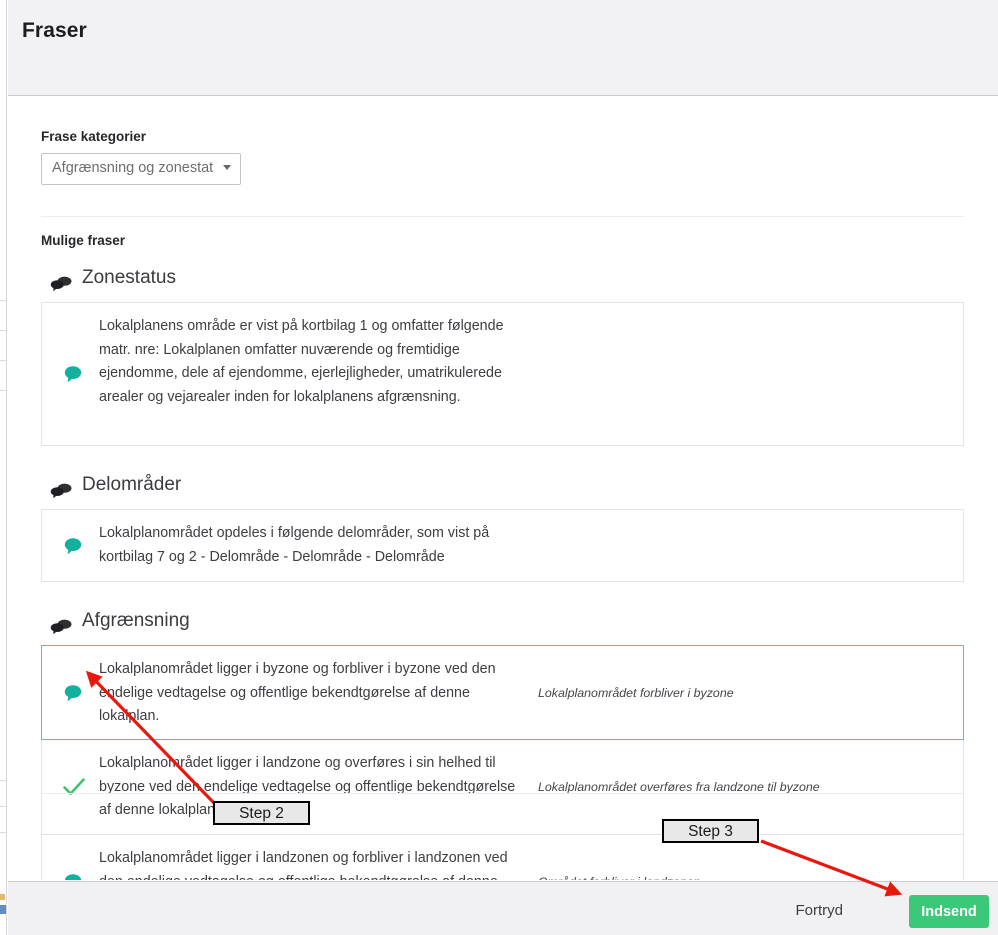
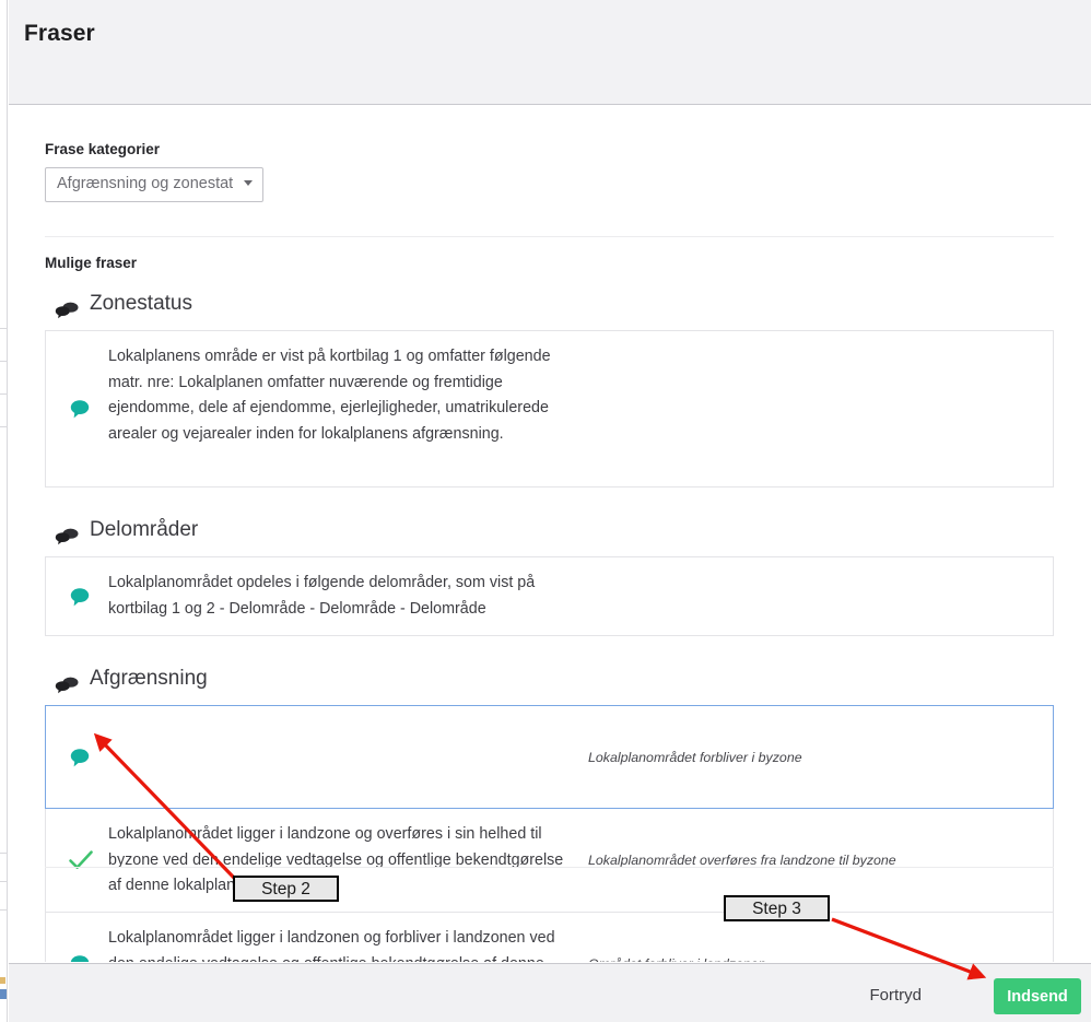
  Fraser
  Frase kategorier
  Afgrænsning og zonestat
  Mulige fraser
  Zonestatus
  Lokalplanens område er vist på kortbilag 1 og omfatter følgende matr. nre: Lokalplanen omfatter nuværende og fremtidige ejendomme, dele af ejendomme, ejerlejligheder, umatrikulerede arealer og vejarealer inden for lokalplanens afgrænsning.
  Delområder
- Lokalplanområdet opdeles i følgende delområder, som vist på kortbilag 7 og 2 - Delområde - Delområde - Delområde
+ Lokalplanområdet opdeles i følgende delområder, som vist på kortbilag 1 og 2 - Delområde - Delområde - Delområde
  Afgrænsning
- Lokalplanområdet ligger i byzone og forbliver i byzone ved den endelige vedtagelse og offentlige bekendtgørelse af denne lokalplan.
  Lokalplanområdet forbliver i byzone
  Lokalplanorådet ligger i landzone og overføres i sin helhed til byzone ved de endelige vedtagelse og offentlige bekendtgørelse af denne lokalplan
  Lokalplanområdet overføres fra landzone til byzone
  Fortryd
  Indsend
  Step 2
  Step 3
